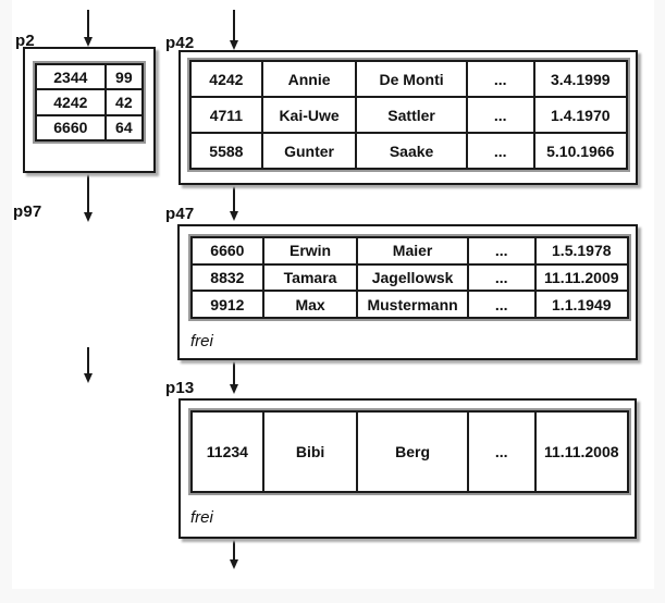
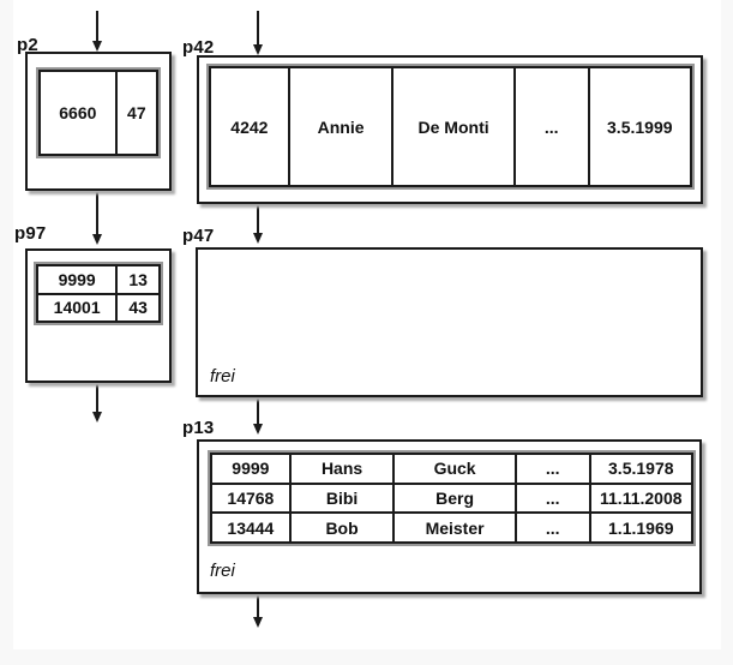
  p2
- 2344	99
- 4242	42
- 6660	64
+ 6660	47
  p97
+ 9999	13
+ 14001	43
  p42
- 4242	Annie	De Monti	...	3.4.1999
+ 4242	Annie	De Monti	...	3.5.1999
- 4711	Kai-Uwe	Sattler	...	1.4.1970
- 5588	Gunter	Saake	...	5.10.1966
  p47
- 6660	Erwin	Maier	...	1.5.1978
- 8832	Tamara	Jagellowsk	...	11.11.2009
- 9912	Max	Mustermann	...	1.1.1949
  frei
  p13
+ 9999	Hans	Guck	...	3.5.1978
- 11234	Bibi	Berg	...	11.11.2008
+ 14768	Bibi	Berg	...	11.11.2008
+ 13444	Bob	Meister	...	1.1.1969
  frei
